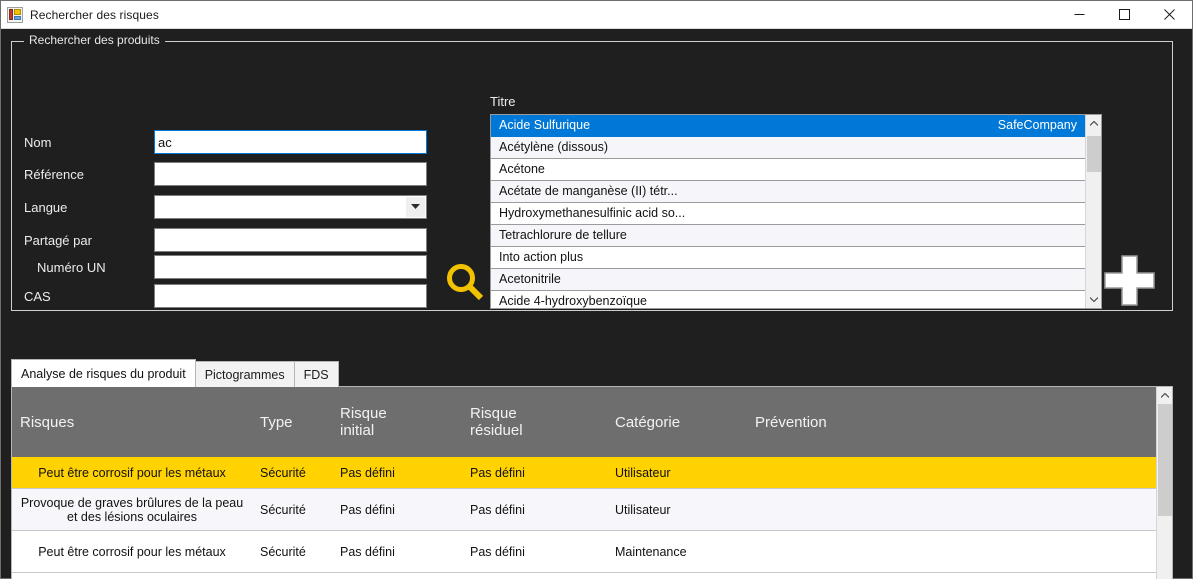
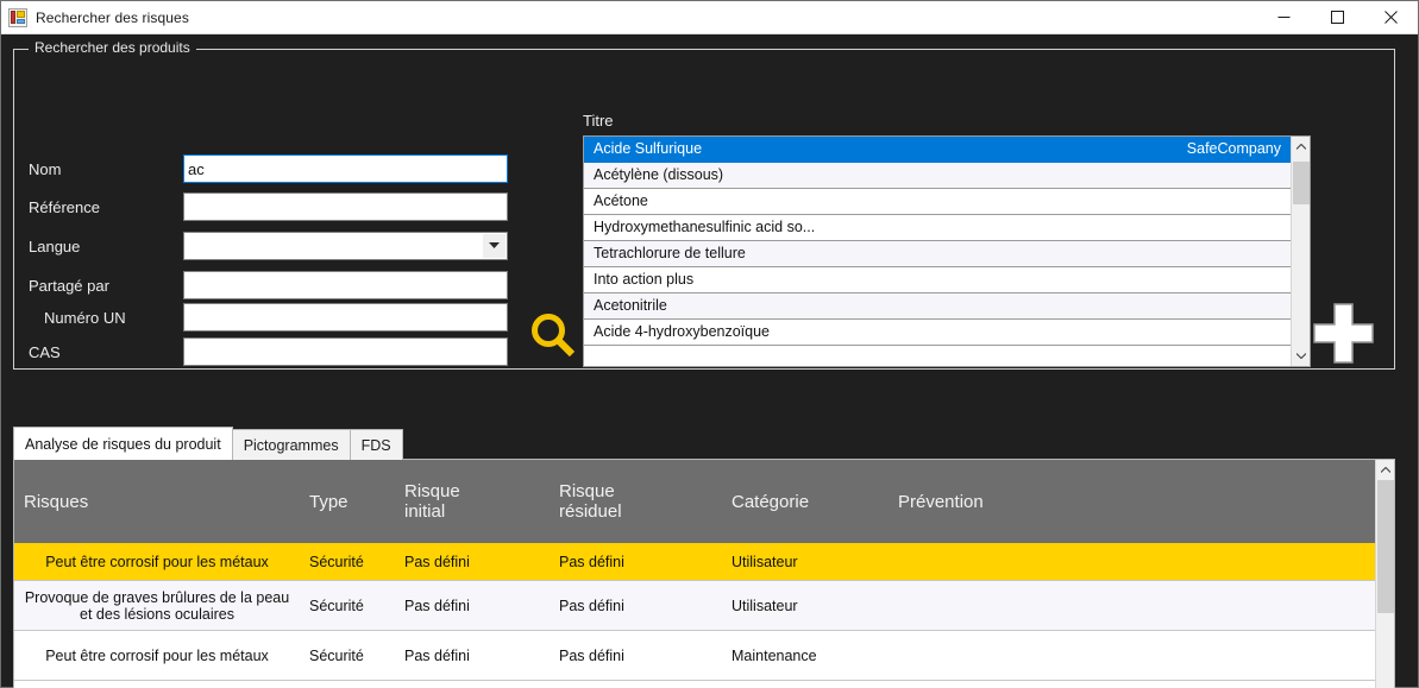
  Rechercher des risques
  Rechercher des produits
  Nom
  ac
  Référence
  Langue
  Partagé par
  Numéro UN
  CAS
  Titre
  Acide Sulfurique
  SafeCompany
  Acétylène (dissous)
  Acétone
- Acétate de manganèse (II) tétr...
  Hydroxymethanesulfinic acid so...
  Tetrachlorure de tellure
  Into action plus
  Acetonitrile
  Acide 4-hydroxybenzoïque
  Analyse de risques du produit
  Pictogrammes
  FDS
  Risques
  Type
  Risque
  initial
  Risque
  résiduel
  Catégorie
  Prévention
  Peut être corrosif pour les métaux
  Sécurité
  Pas défini
  Pas défini
  Utilisateur
  Provoque de graves brûlures de la peau et des lésions oculaires
  Sécurité
  Pas défini
  Pas défini
  Utilisateur
  Peut être corrosif pour les métaux
  Sécurité
  Pas défini
  Pas défini
  Maintenance
